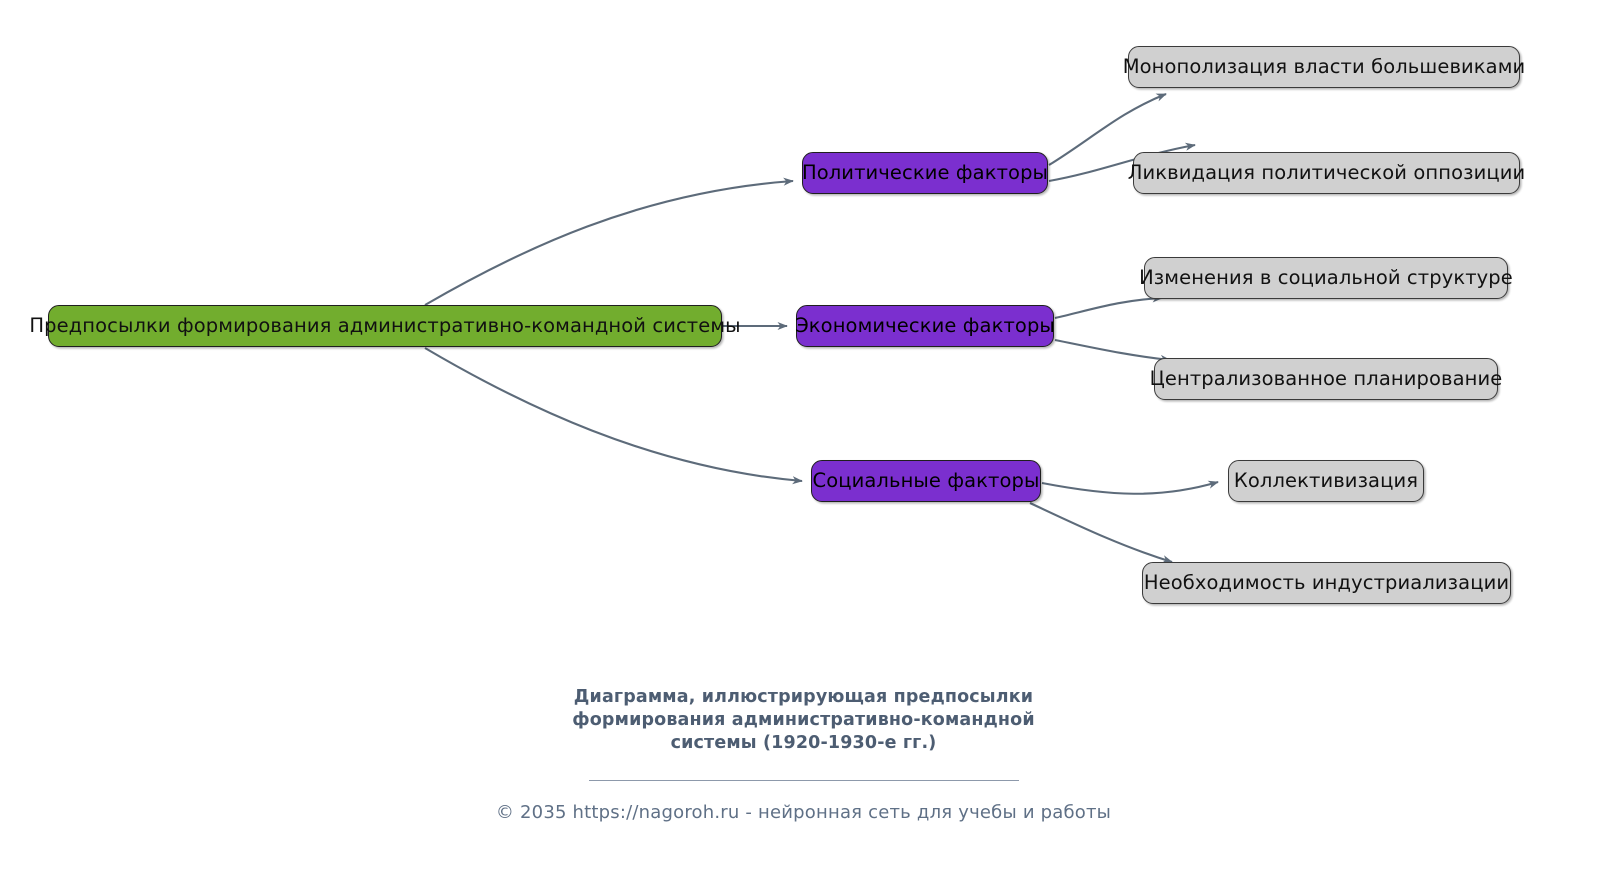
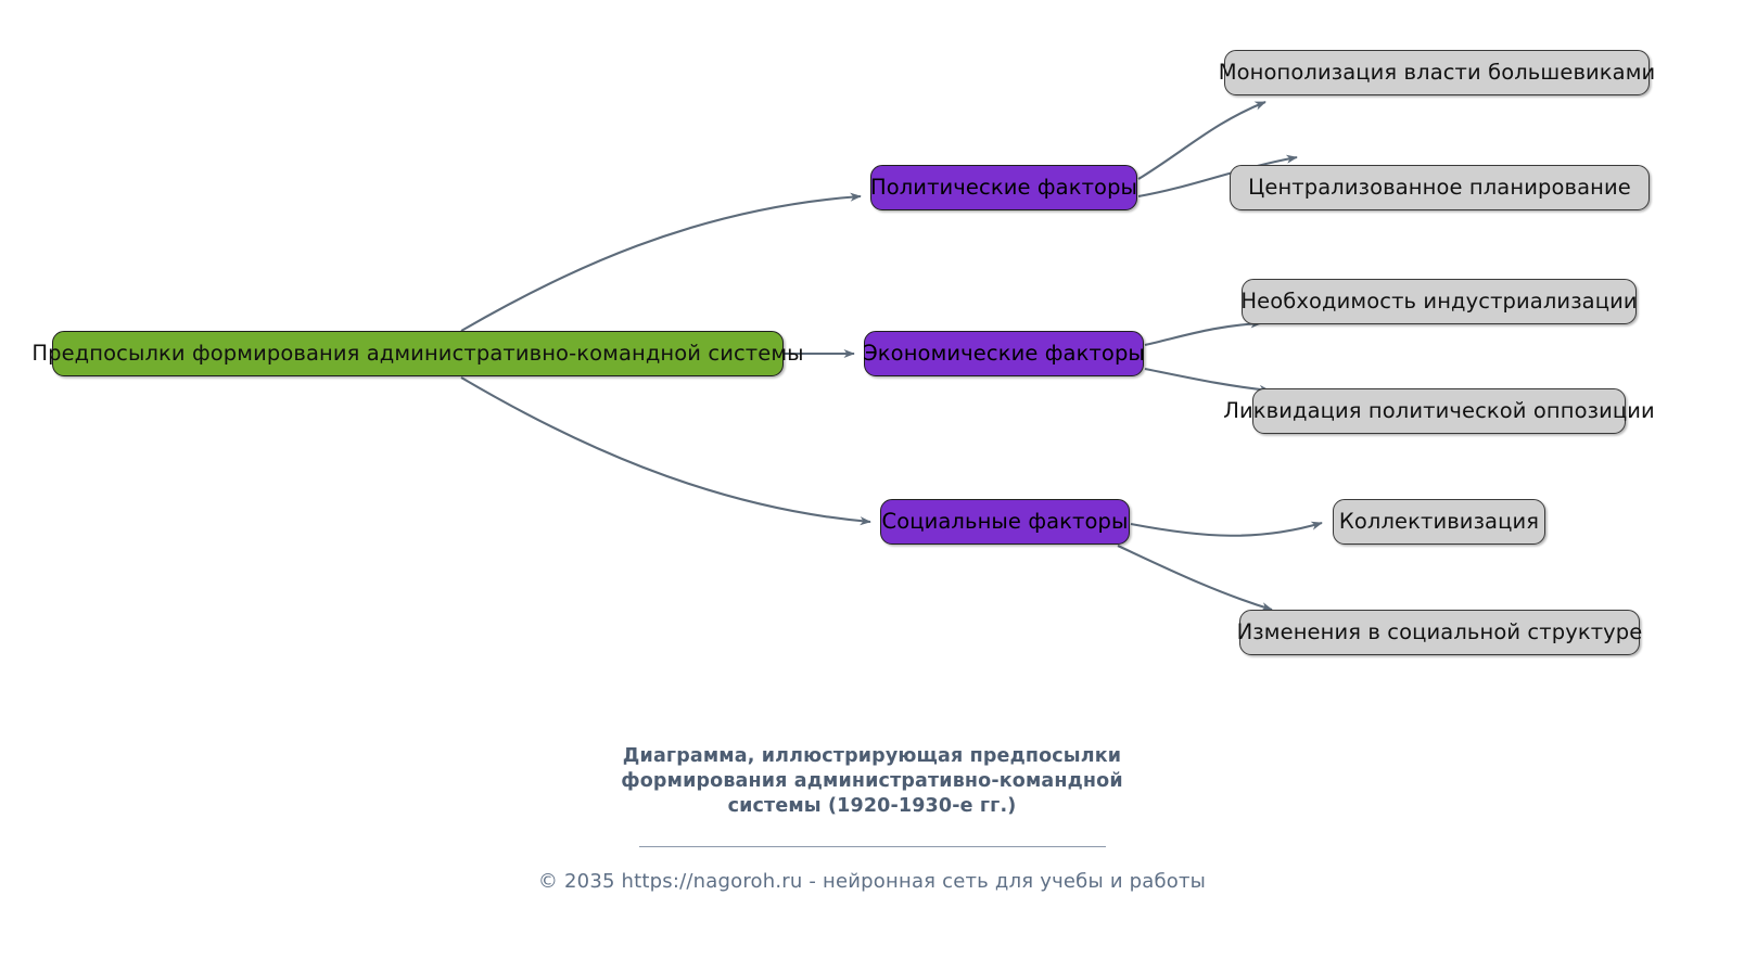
  Предпосылки формирования административно-командной системы
  Политические факторы
  Экономические факторы
  Социальные факторы
  Монополизация власти большевиками
- Ликвидация политической оппозиции
+ Централизованное планирование
- Изменения в социальной структуре
+ Необходимость индустриализации
- Централизованное планирование
+ Ликвидация политической оппозиции
  Коллективизация
- Необходимость индустриализации
+ Изменения в социальной структуре
  Диаграмма, иллюстрирующая предпосылки
  формирования административно-командной
  системы (1920-1930-е гг.)
  © 2035 https://nagoroh.ru - нейронная сеть для учебы и работы
